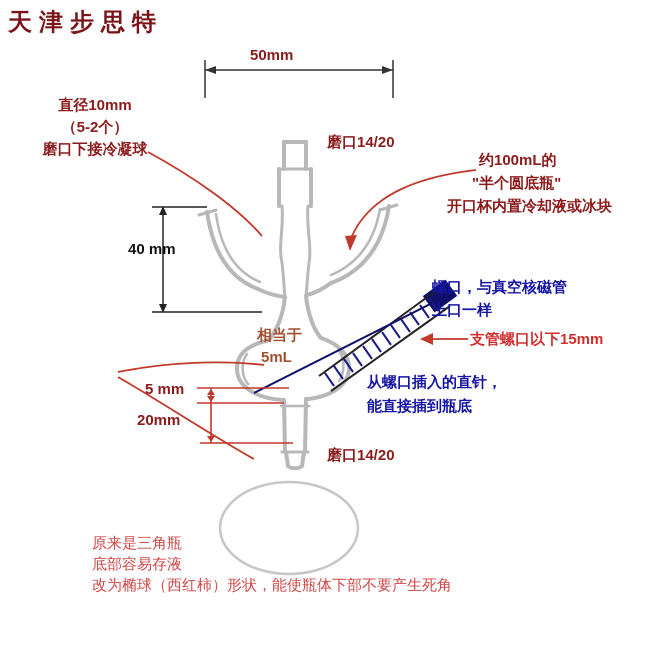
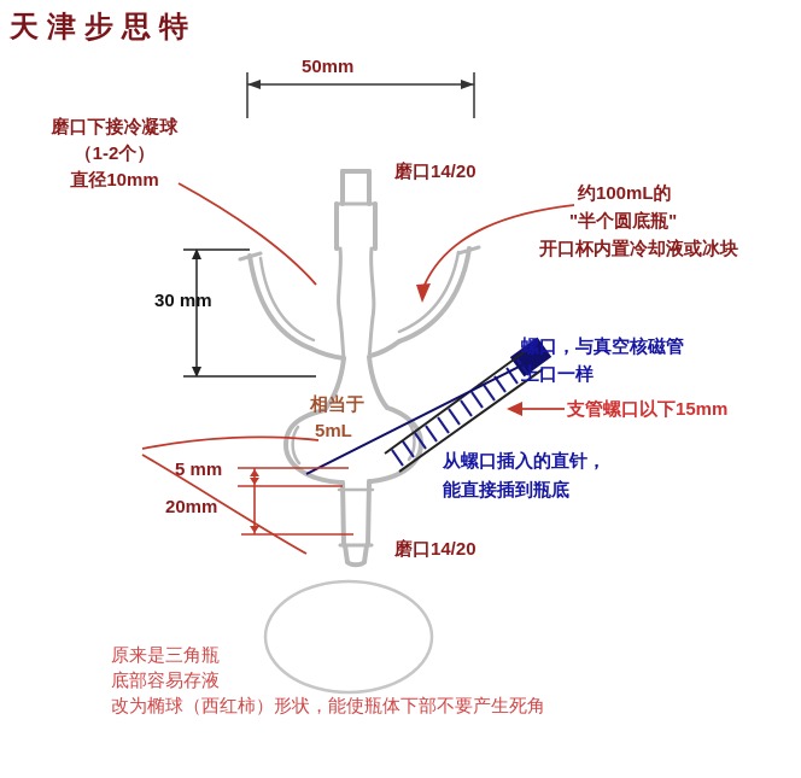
  天津步思特
  50mm
- 直径10mm
+ 磨口下接冷凝球
- （5-2个）
+ （1-2个）
- 磨口下接冷凝球
+ 直径10mm
  磨口14/20
  约100mL的
  "半个圆底瓶"
  开口杯内置冷却液或冰块
- 40 mm
+ 30 mm
  螺口，与真空核磁管
  上口一样
  支管螺口以下15mm
  相当于
  5mL
  从螺口插入的直针，
  能直接插到瓶底
  5 mm
  20mm
  磨口14/20
  原来是三角瓶
  底部容易存液
  改为椭球（西红柿）形状，能使瓶体下部不要产生死角
